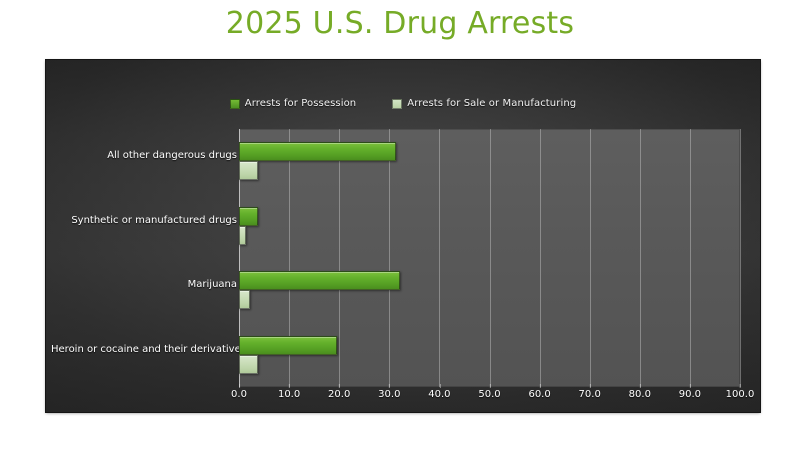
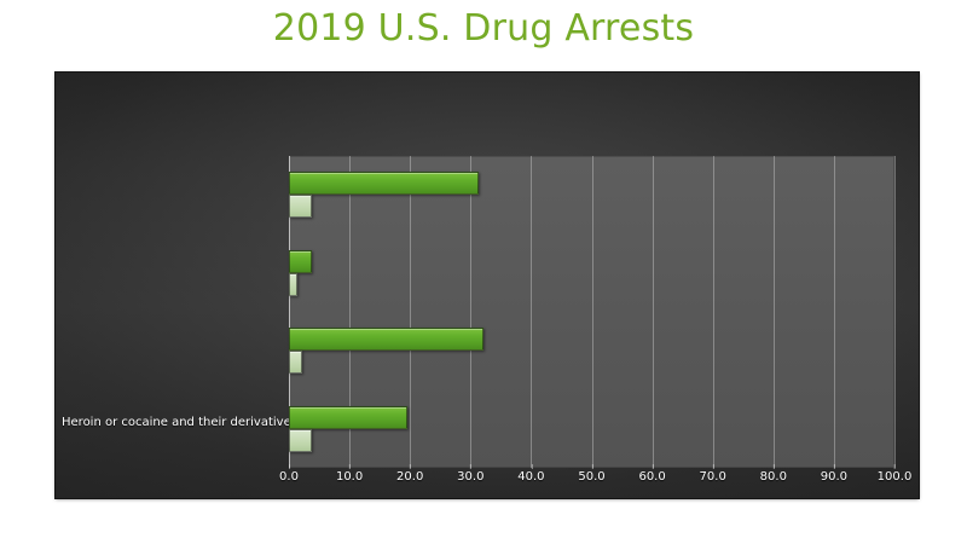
- 2025 U.S. Drug Arrests
+ 2019 U.S. Drug Arrests
- Arrests for Possession
- Arrests for Sale or Manufacturing
- All other dangerous drugs
- Synthetic or manufactured drugs
- Marijuana
  Heroin or cocaine and their derivative
  0.0
  10.0
  20.0
  30.0
  40.0
  50.0
  60.0
  70.0
  80.0
  90.0
  100.0
